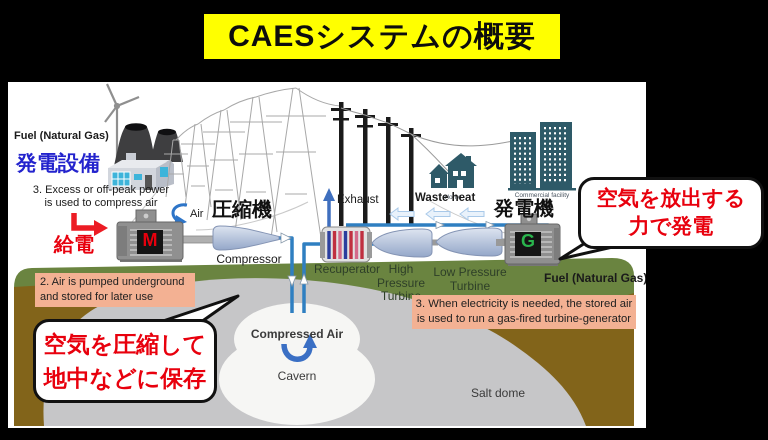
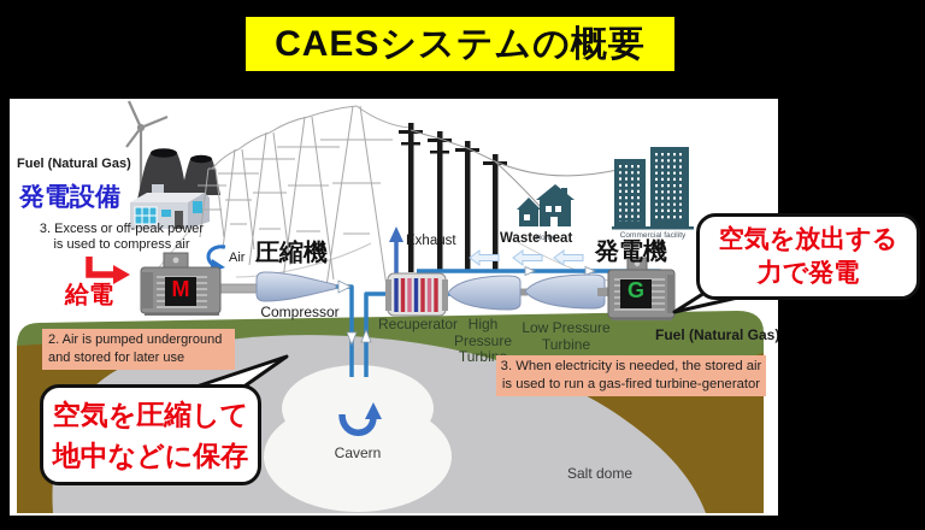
  CAESシステムの概要
  Fuel (Natural Gas)
  発電設備
  3. Excess or off-peak power
  is used to compress air
  給電
  Air
  圧縮機
  Compressor
  M
  Exhaust
  Waste heat
  発電機
  G
  Recuperator
  High
  Pressure
  Turbi
  Low Pressure
  Turbine
  Fuel (Natural Gas)
  2. Air is pumped underground
  and stored for later use
  3. When electricity is needed, the stored air
  is used to run a gas-fired turbine-generator
- Compressed Air
  Cavern
  Salt dome
  空気を放出する
  力で発電
  空気を圧縮して
  地中などに保存
